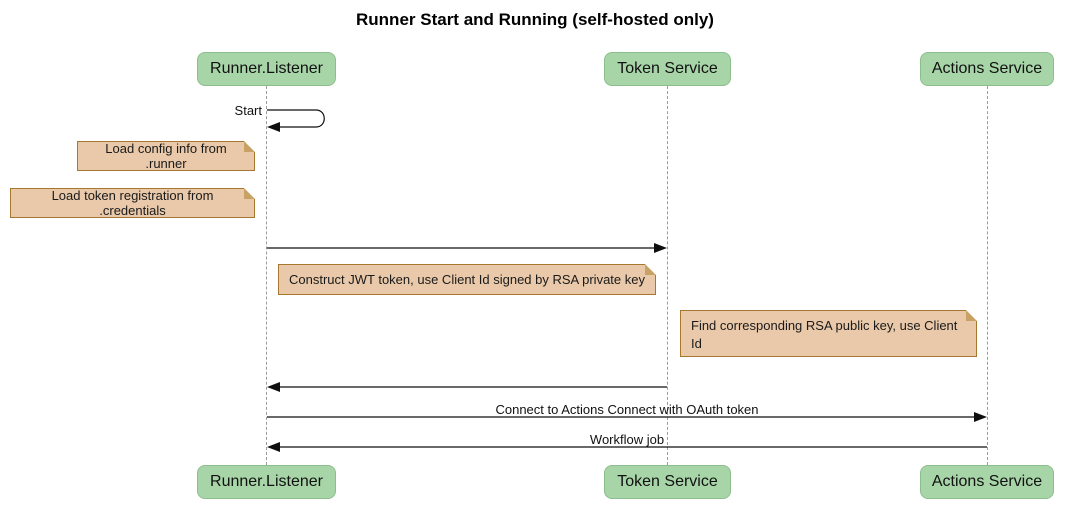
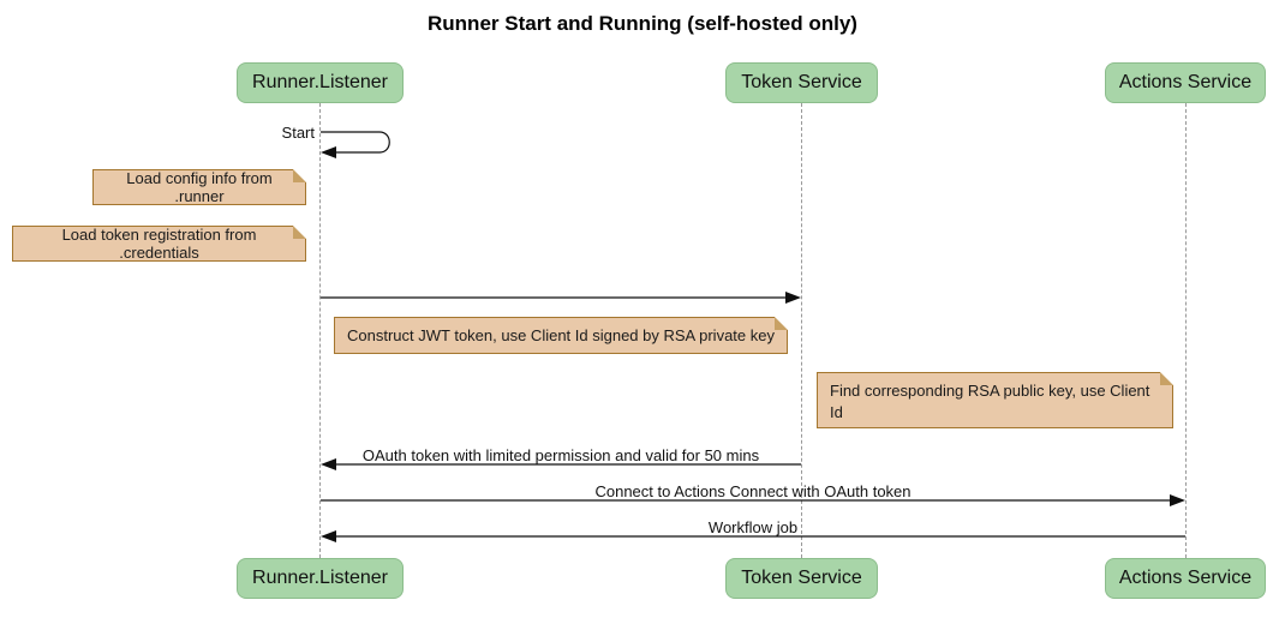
  Runner Start and Running (self-hosted only)
  Runner.Listener
  Token Service
  Actions Service
  Runner.Listener
  Token Service
  Actions Service
  Start
+ OAuth token with limited permission and valid for 50 mins
  Connect to Actions Connect with OAuth token
  Workflow job
  Load config info from .runner
  Load token registration from .credentials
  Construct JWT token, use Client Id signed by RSA private key
  Find corresponding RSA public key, use Client Id
